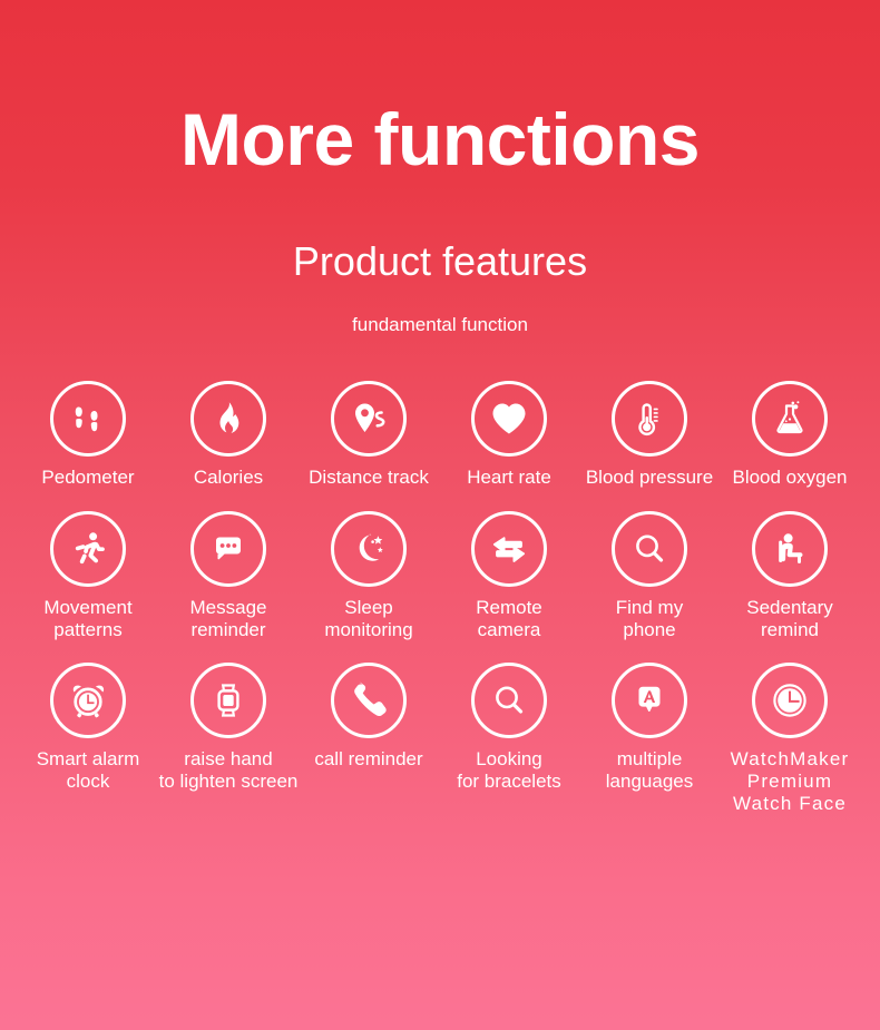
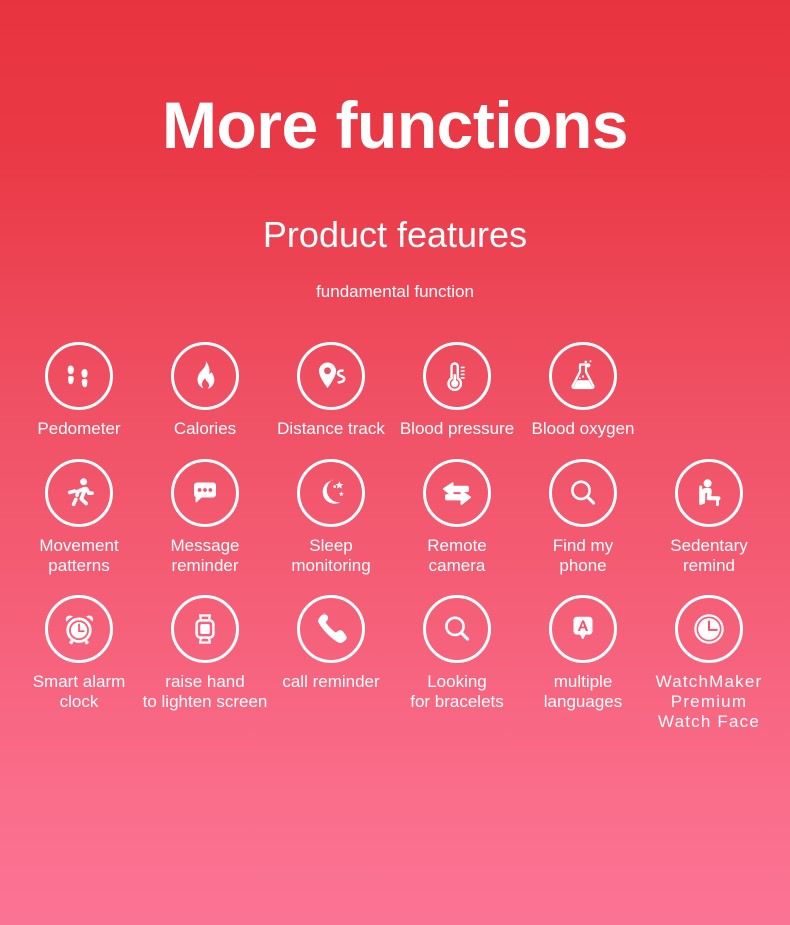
  More functions
  Product features
  fundamental function
  Pedometer
  Calories
  Distance track
- Heart rate
  Blood pressure
  Blood oxygen
  Movement
  patterns
  Message
  reminder
  Sleep
  monitoring
  Remote
  camera
  Find my
  phone
  Sedentary
  remind
  Smart alarm
  clock
  raise hand
  to lighten screen
  call reminder
  Looking
  for bracelets
  multiple
  languages
  WatchMaker
  Premium
  Watch Face
